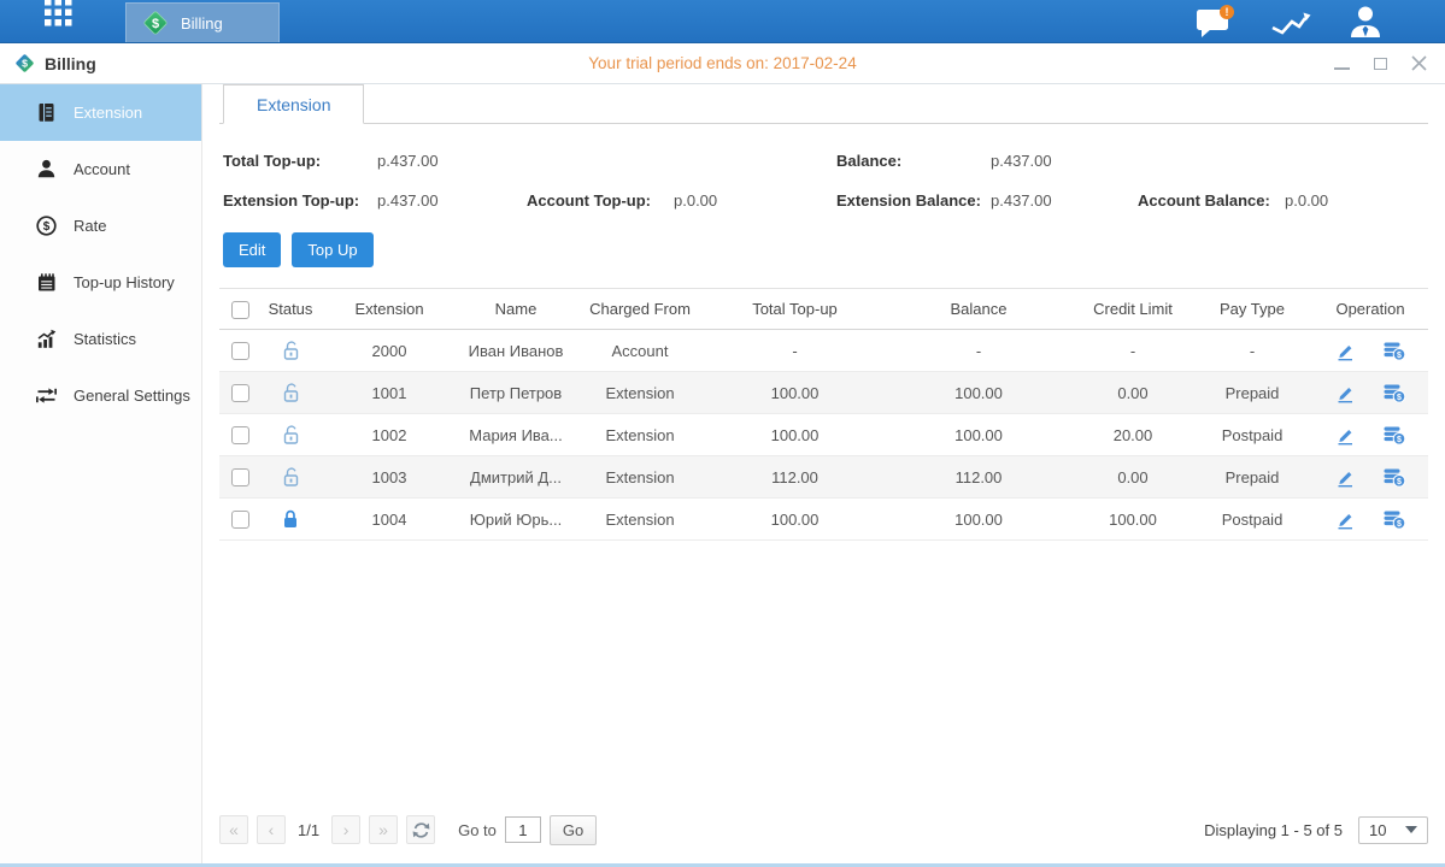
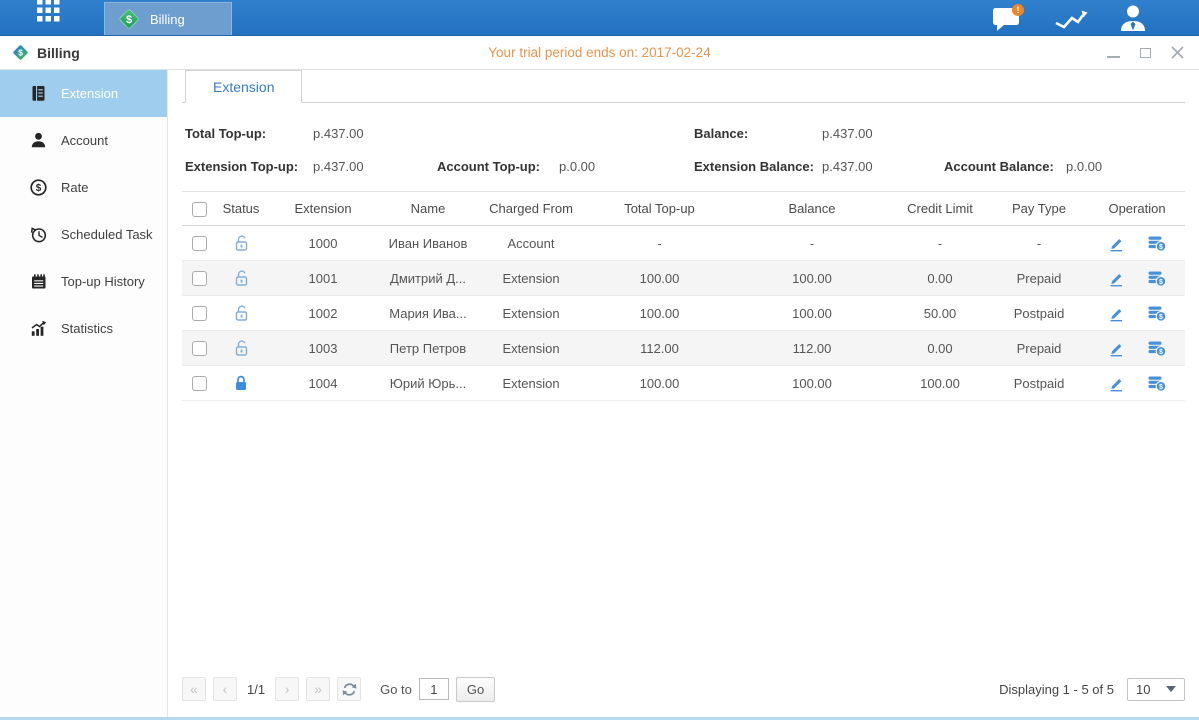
  $
  Billing
  !
  $
  Billing
  Your trial period ends on: 2017-02-24
  Extension
  Account
  $
  Rate
+ Scheduled Task
  Top-up History
  Statistics
- General Settings
  Extension
  Total Top-up:
  p.437.00
  Balance:
  p.437.00
  Extension Top-up:
  p.437.00
  Account Top-up:
  p.0.00
  Extension Balance:
  p.437.00
  Account Balance:
  p.0.00
- Edit
- Top Up
  	Status	Extension	Name	Charged From	Total Top-up	Balance	Credit Limit	Pay Type	Operation
- 		2000	Иван Иванов	Account	-	-	-	-
+ 		1000	Иван Иванов	Account	-	-	-	-
- 		1001	Петр Петров	Extension	100.00	100.00	0.00	Prepaid
+ 		1001	Дмитрий Д...	Extension	100.00	100.00	0.00	Prepaid
- 		1002	Мария Ива...	Extension	100.00	100.00	20.00	Postpaid
+ 		1002	Мария Ива...	Extension	100.00	100.00	50.00	Postpaid
- 		1003	Дмитрий Д...	Extension	112.00	112.00	0.00	Prepaid
+ 		1003	Петр Петров	Extension	112.00	112.00	0.00	Prepaid
  		1004	Юрий Юрь...	Extension	100.00	100.00	100.00	Postpaid
  «
  ‹
  1/1
  ›
  »
  Go to
  1
  Go
  Displaying 1 - 5 of 5
  10
